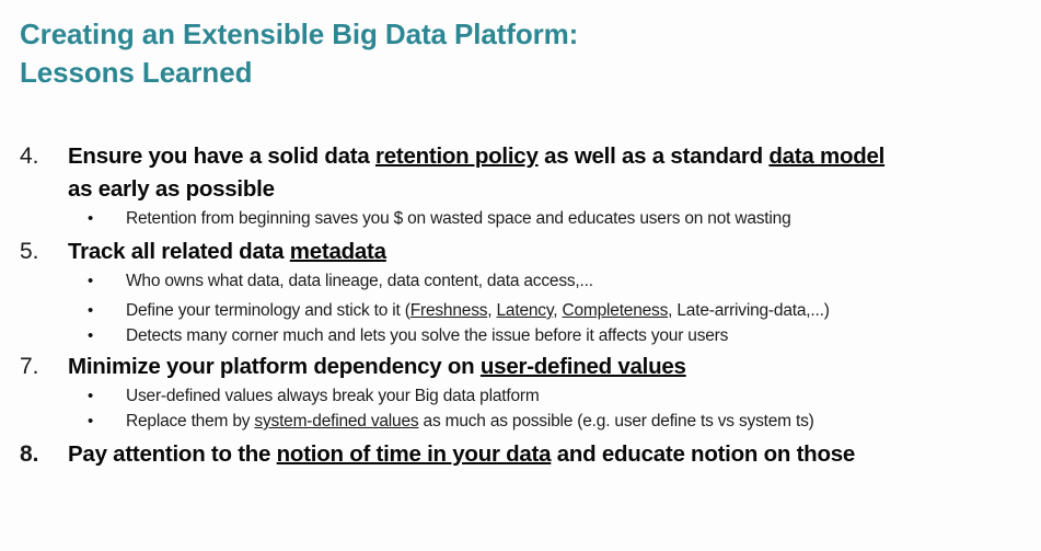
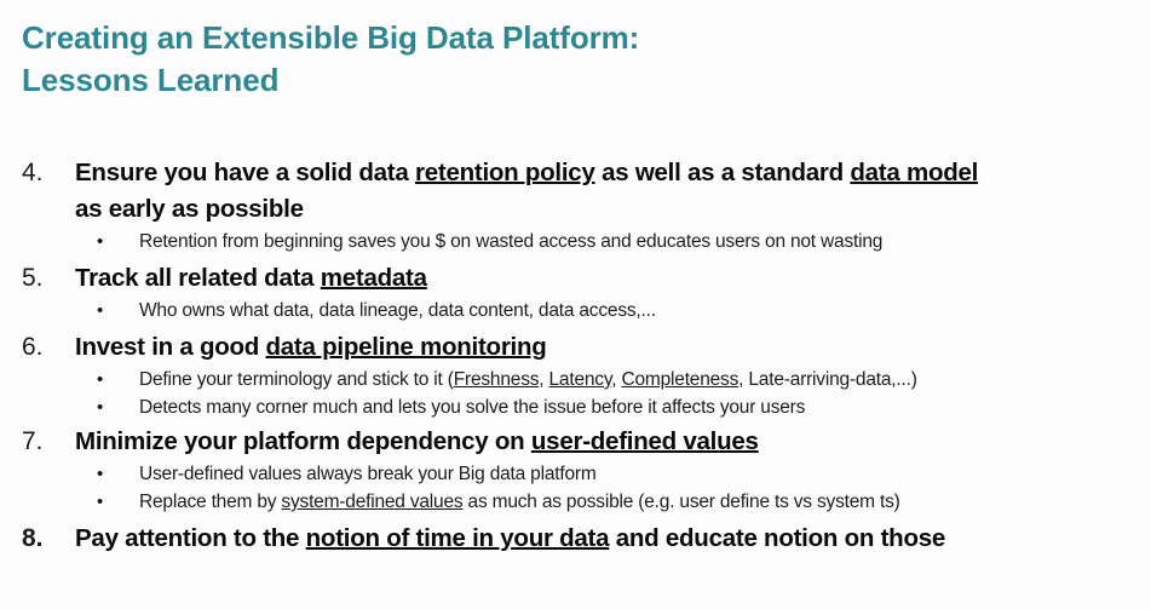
  Creating an Extensible Big Data Platform:
  Lessons Learned
  4.
  Ensure you have a solid data retention policy as well as a standard data model
  as early as possible
  •
- Retention from beginning saves you $ on wasted space and educates users on not wasting
+ Retention from beginning saves you $ on wasted access and educates users on not wasting
  5.
  Track all related data metadata
  •
  Who owns what data, data lineage, data content, data access,...
+ 6.
+ Invest in a good data pipeline monitoring
  •
  Define your terminology and stick to it (Freshness, Latency, Completeness, Late-arriving-data,...)
  •
  Detects many corner much and lets you solve the issue before it affects your users
  7.
  Minimize your platform dependency on user-defined values
  •
  User-defined values always break your Big data platform
  •
  Replace them by system-defined values as much as possible (e.g. user define ts vs system ts)
  8.
  Pay attention to the notion of time in your data and educate notion on those
